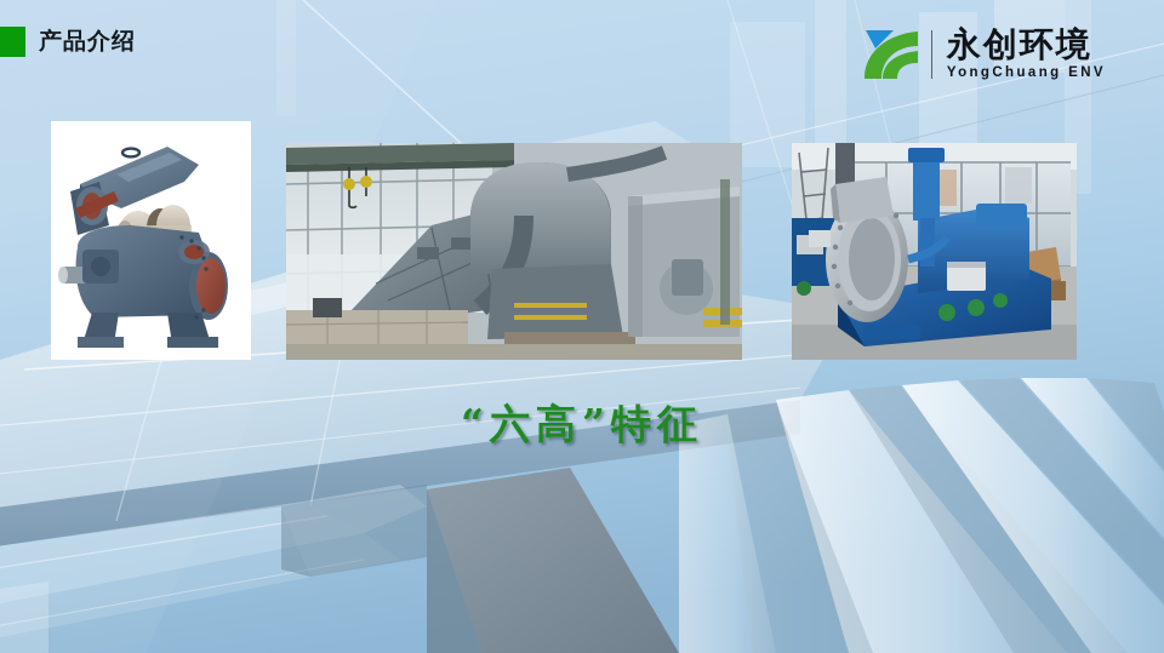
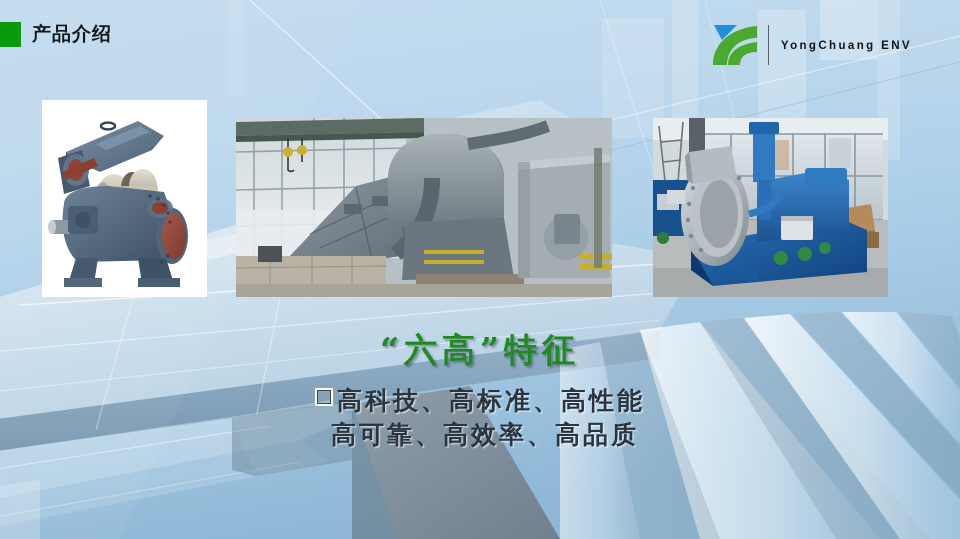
  产品介绍
- 永创环境
  YongChuang ENV
  “六高”特征
+ 高科技、高标准、高性能
+ 高可靠、高效率、高品质
